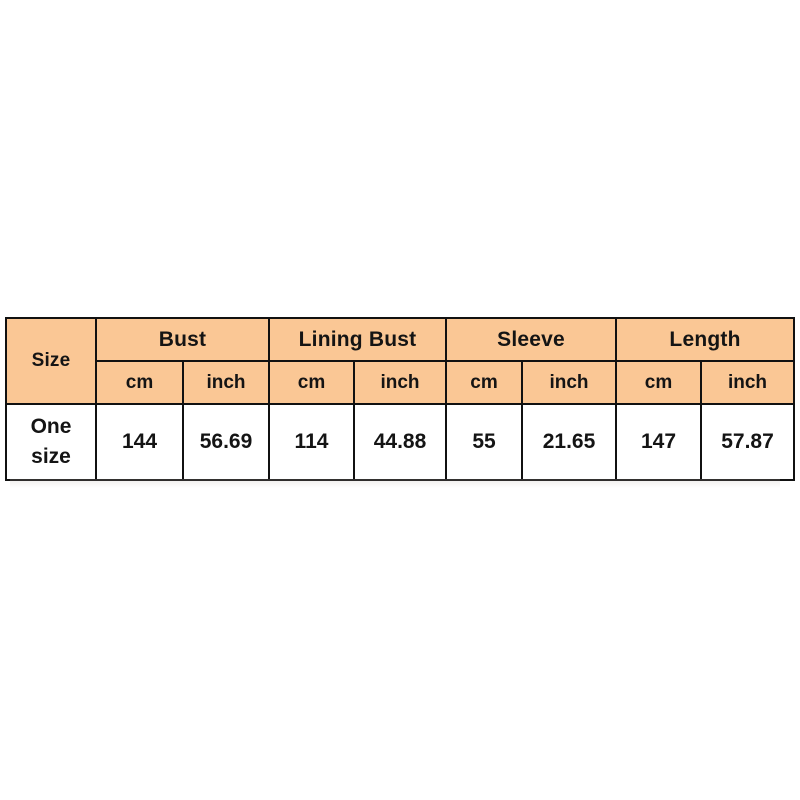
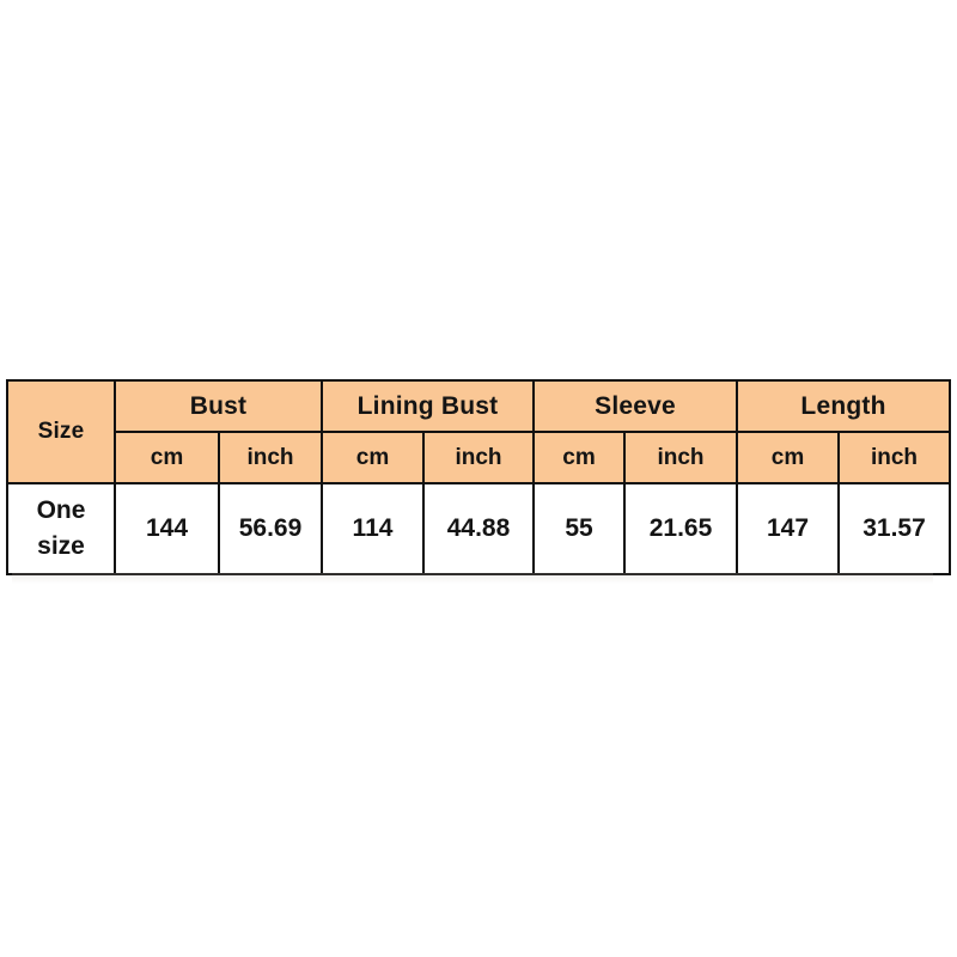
  Size	Bust	Lining Bust	Sleeve	Length
  cm	inch	cm	inch	cm	inch	cm	inch
- One size	144	56.69	114	44.88	55	21.65	147	57.87
+ One size	144	56.69	114	44.88	55	21.65	147	31.57
